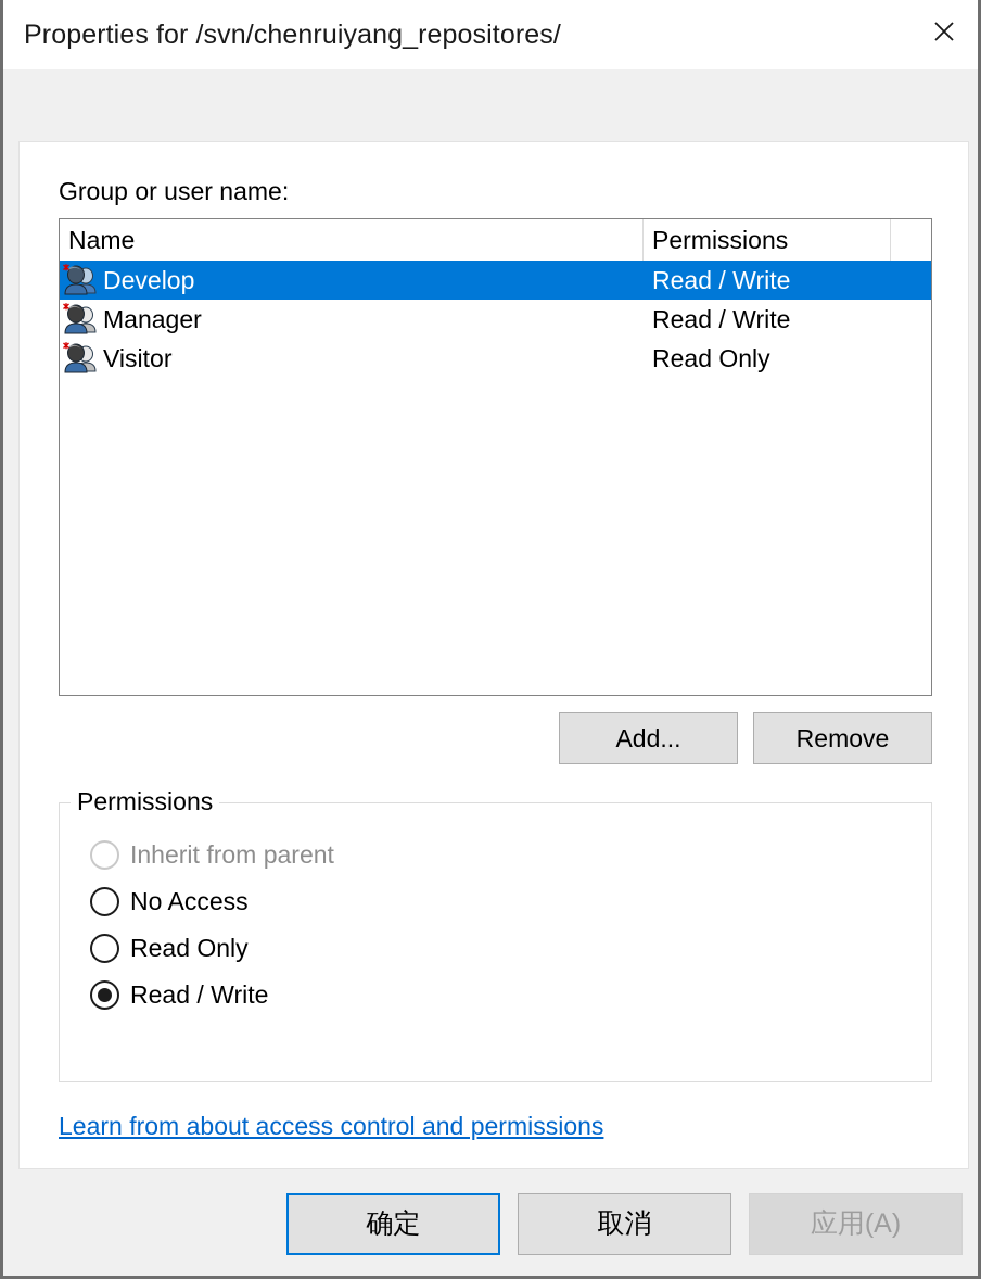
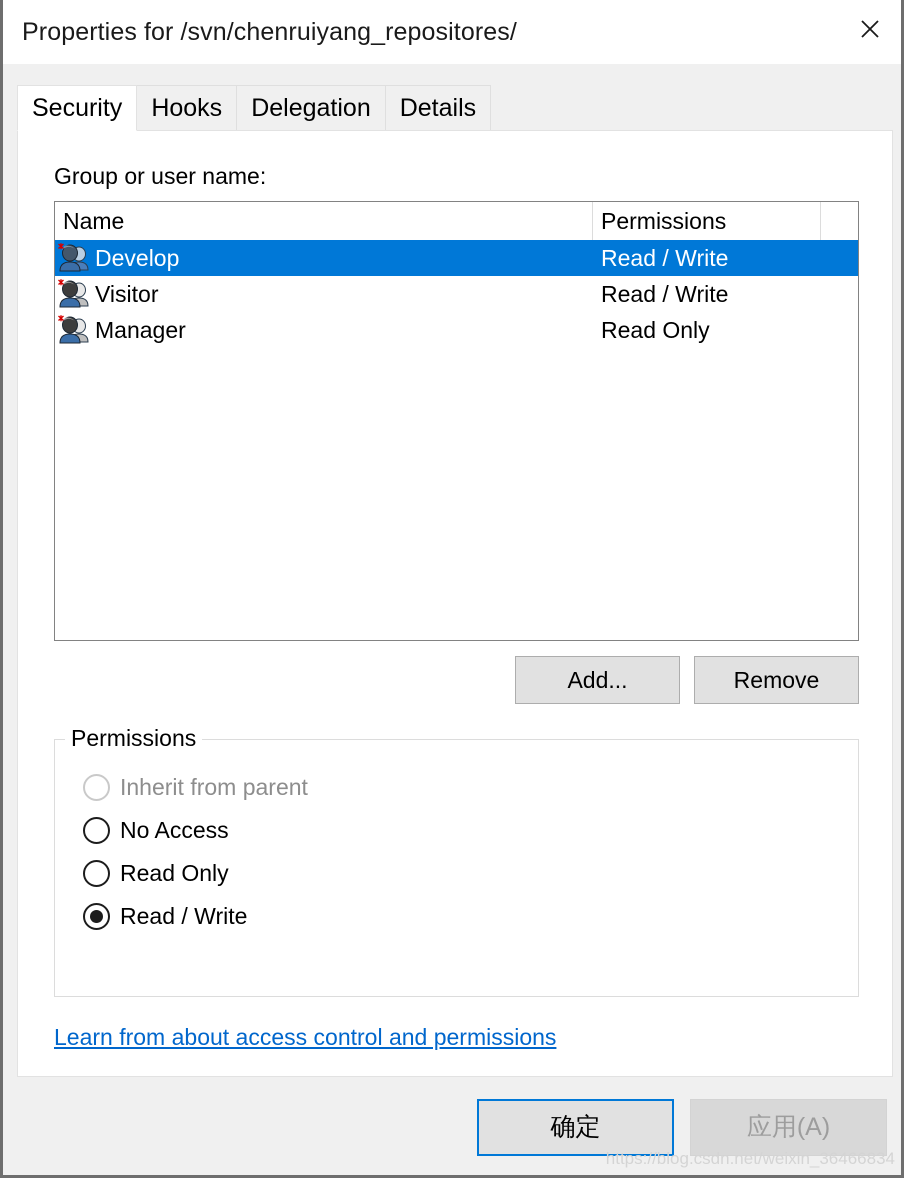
  Properties for /svn/chenruiyang_repositores/
+ Security
+ Hooks
+ Delegation
+ Details
  Group or user name:
  Name
  Permissions
  Develop
  Read / Write
- Manager
+ Visitor
  Read / Write
- Visitor
+ Manager
  Read Only
  Add...
  Remove
  Permissions
  Inherit from parent
  No Access
  Read Only
  Read / Write
  Learn from about access control and permissions
  确定
- 取消
  应用(A)
+ https://blog.csdn.net/weixin_36466834
